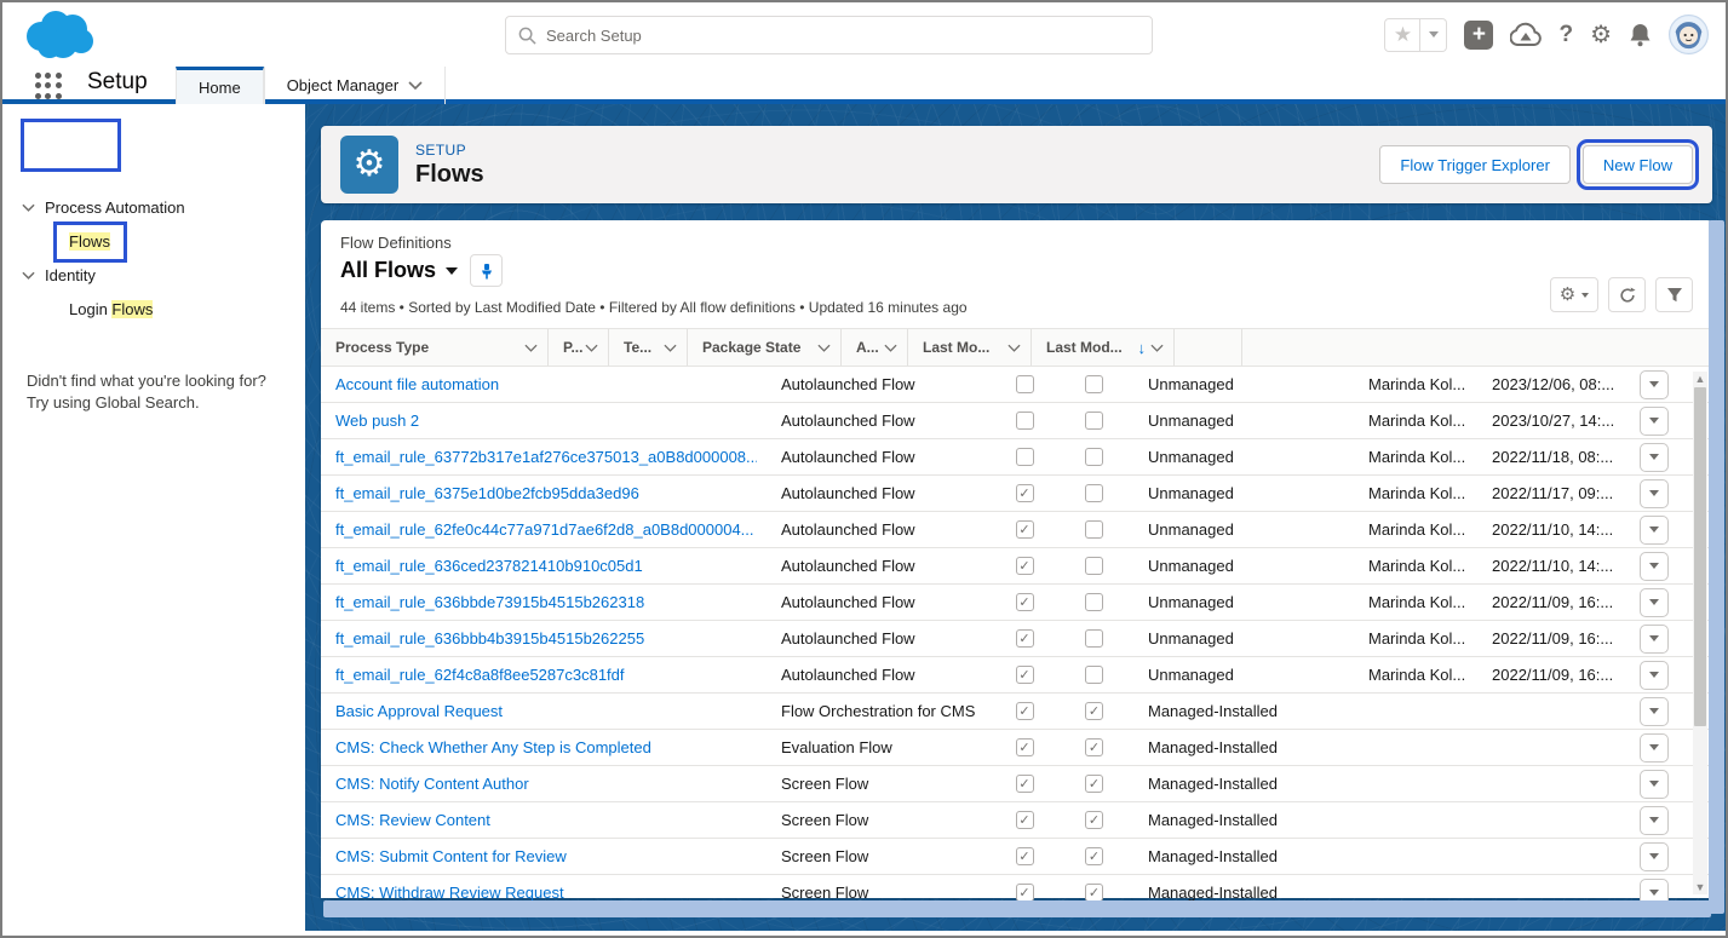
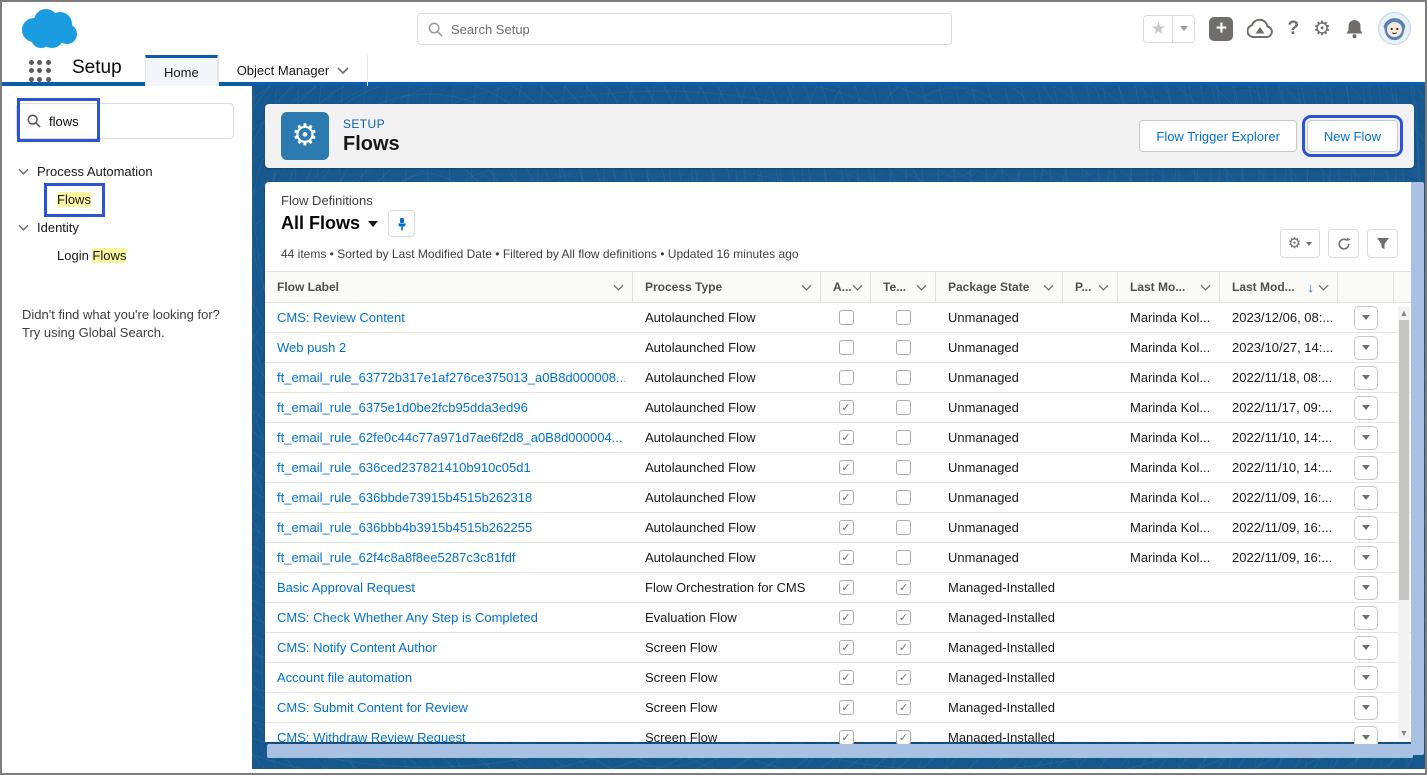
  Search Setup
  ★
  +
  ?
  ⚙
  Setup
  Home
  Object Manager
+ flows
  Process Automation
  Flows
  Identity
  Login Flows
  Didn't find what you're looking for?
  Try using Global Search.
  ⚙
  SETUP
  Flows
  Flow Trigger Explorer
  New Flow
  Flow Definitions
  All Flows
  44 items • Sorted by Last Modified Date • Filtered by All flow definitions • Updated 16 minutes ago
  ⚙
+ Flow Label
  Process Type
- P...
+ A...
  Te...
  Package State
- A...
+ P...
  Last Mo...
  Last Mod...
  ↓
- Account file automation
+ CMS: Review Content
  Autolaunched Flow
  Unmanaged
  Marinda Kol...
  2023/12/06, 08:...
  Web push 2
  Autolaunched Flow
  Unmanaged
  Marinda Kol...
  2023/10/27, 14:...
  ft_email_rule_63772b317e1af276ce375013_a0B8d000008..
  Autolaunched Flow
  Unmanaged
  Marinda Kol...
  2022/11/18, 08:...
  ft_email_rule_6375e1d0be2fcb95dda3ed96
  Autolaunched Flow
  Unmanaged
  Marinda Kol...
  2022/11/17, 09:...
  ft_email_rule_62fe0c44c77a971d7ae6f2d8_a0B8d000004...
  Autolaunched Flow
  Unmanaged
  Marinda Kol...
  2022/11/10, 14:...
  ft_email_rule_636ced237821410b910c05d1
  Autolaunched Flow
  Unmanaged
  Marinda Kol...
  2022/11/10, 14:...
  ft_email_rule_636bbde73915b4515b262318
  Autolaunched Flow
  Unmanaged
  Marinda Kol...
  2022/11/09, 16:...
  ft_email_rule_636bbb4b3915b4515b262255
  Autolaunched Flow
  Unmanaged
  Marinda Kol...
  2022/11/09, 16:...
  ft_email_rule_62f4c8a8f8ee5287c3c81fdf
  Autolaunched Flow
  Unmanaged
  Marinda Kol...
  2022/11/09, 16:...
  Basic Approval Request
  Flow Orchestration for CMS
  Managed-Installed
  CMS: Check Whether Any Step is Completed
  Evaluation Flow
  Managed-Installed
  CMS: Notify Content Author
  Screen Flow
  Managed-Installed
- CMS: Review Content
+ Account file automation
  Screen Flow
  Managed-Installed
  CMS: Submit Content for Review
  Screen Flow
  Managed-Installed
  CMS: Withdraw Review Request
  Screen Flow
  Managed-Installed
  ▲
  ▼
